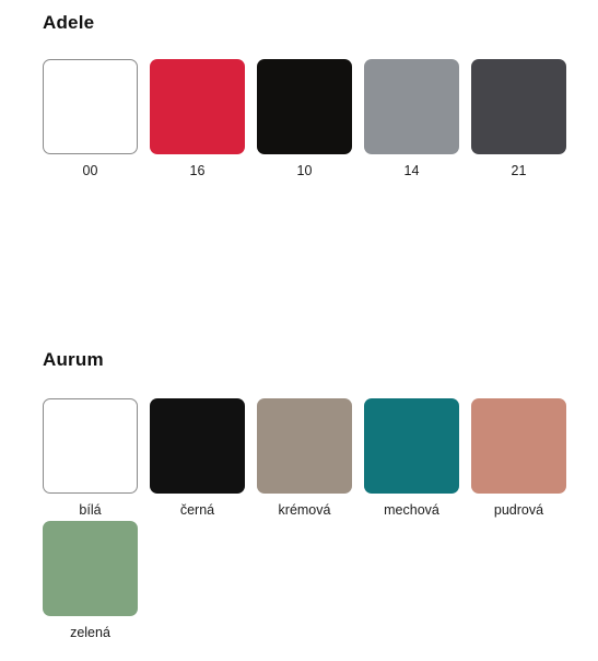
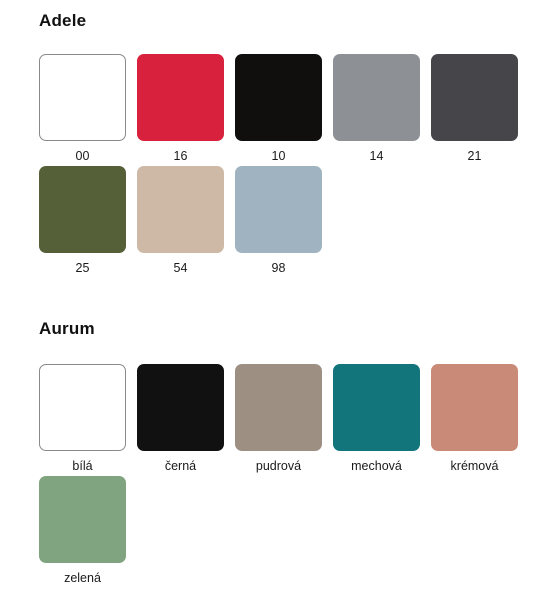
  Adele
  00
  16
  10
  14
  21
+ 25
+ 54
+ 98
  Aurum
  bílá
  černá
- krémová
+ pudrová
  mechová
- pudrová
+ krémová
  zelená
